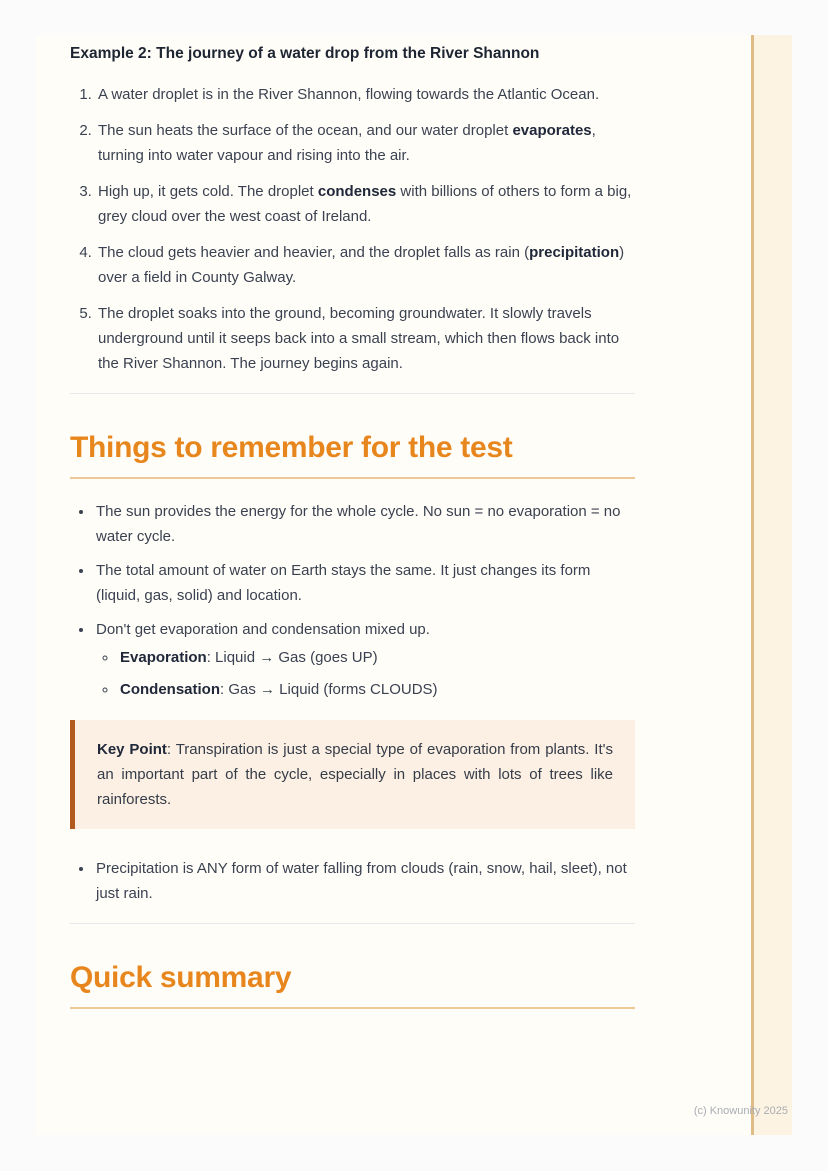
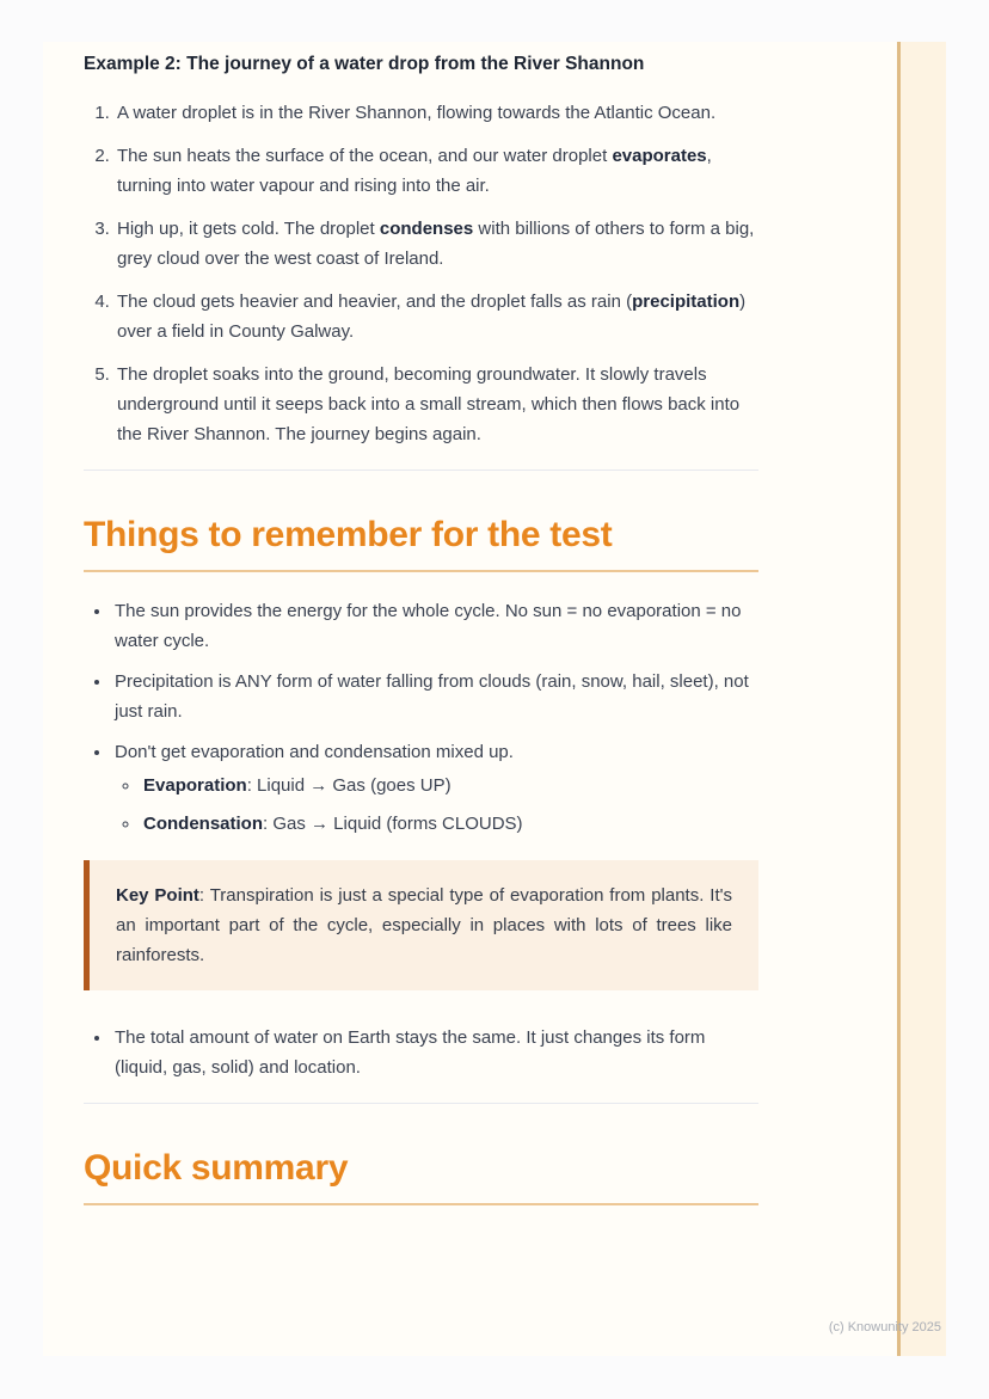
  Example 2: The journey of a water drop from the River Shannon
  A water droplet is in the River Shannon, flowing towards the Atlantic Ocean.
  The sun heats the surface of the ocean, and our water droplet evaporates, turning into water vapour and rising into the air.
  High up, it gets cold. The droplet condenses with billions of others to form a big, grey cloud over the west coast of Ireland.
  The cloud gets heavier and heavier, and the droplet falls as rain (precipitation) over a field in County Galway.
  The droplet soaks into the ground, becoming groundwater. It slowly travels underground until it seeps back into a small stream, which then flows back into the River Shannon. The journey begins again.
  Things to remember for the test
  The sun provides the energy for the whole cycle. No sun = no evaporation = no water cycle.
- The total amount of water on Earth stays the same. It just changes its form (liquid, gas, solid) and location.
+ Precipitation is ANY form of water falling from clouds (rain, snow, hail, sleet), not just rain.
  Don't get evaporation and condensation mixed up.
  Evaporation: Liquid → Gas (goes UP)
  Condensation: Gas → Liquid (forms CLOUDS)
  Key Point: Transpiration is just a special type of evaporation from plants. It's an important part of the cycle, especially in places with lots of trees like rainforests.
- Precipitation is ANY form of water falling from clouds (rain, snow, hail, sleet), not just rain.
+ The total amount of water on Earth stays the same. It just changes its form (liquid, gas, solid) and location.
  Quick summary
  (c) Knowunity 2025
